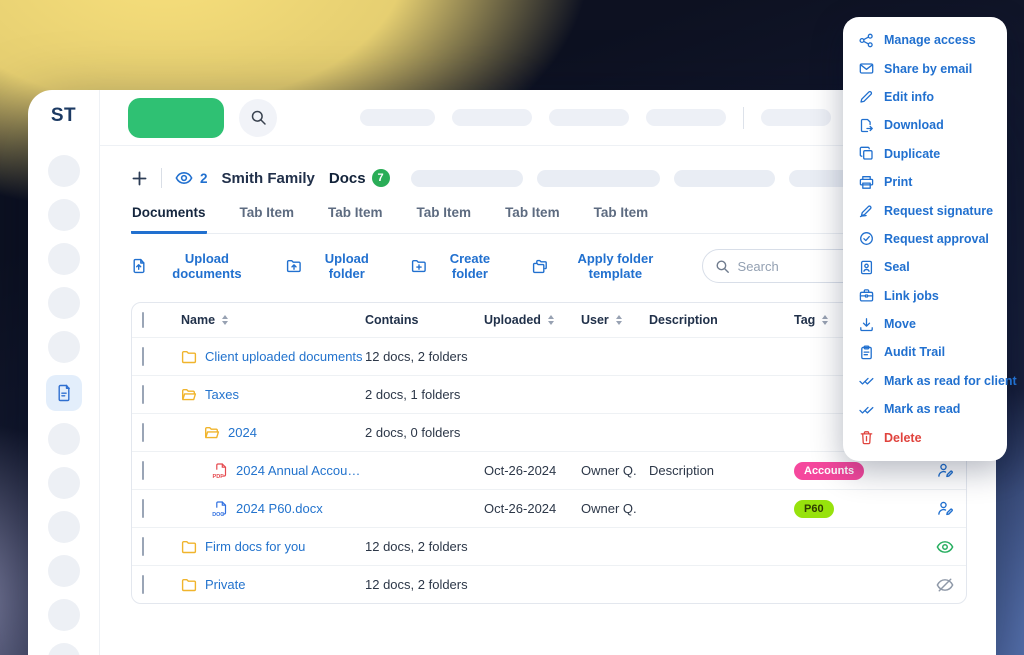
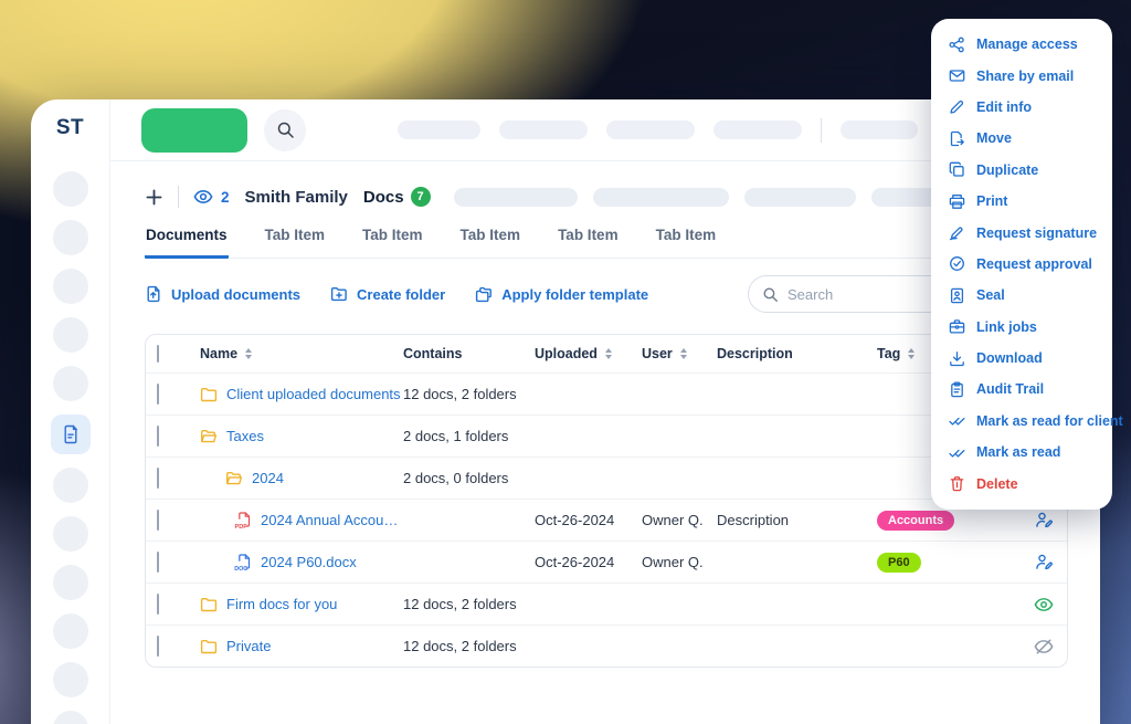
  ST
  2
  Smith Family
  Docs
  7
  Documents
  Tab Item
  Tab Item
  Tab Item
  Tab Item
  Tab Item
  Upload documents
- Upload folder
  Create folder
  Apply folder template
  Search
  Name
  Contains
  Uploaded
  User
  Description
  Tag
  Client uploaded documents
  12 docs, 2 folders
  Taxes
  2 docs, 1 folders
  2024
  2 docs, 0 folders
  2024 Annual Accounts
  Oct-26-2024
  Owner Q.
  Description
  Accounts
  2024 P60.docx
  Oct-26-2024
  Owner Q.
  P60
  Firm docs for you
  12 docs, 2 folders
  Private
  12 docs, 2 folders
  Manage access
  Share by email
  Edit info
- Download
+ Move
  Duplicate
  Print
  Request signature
  Request approval
  Seal
  Link jobs
- Move
+ Download
  Audit Trail
  Mark as read for client
  Mark as read
  Delete
